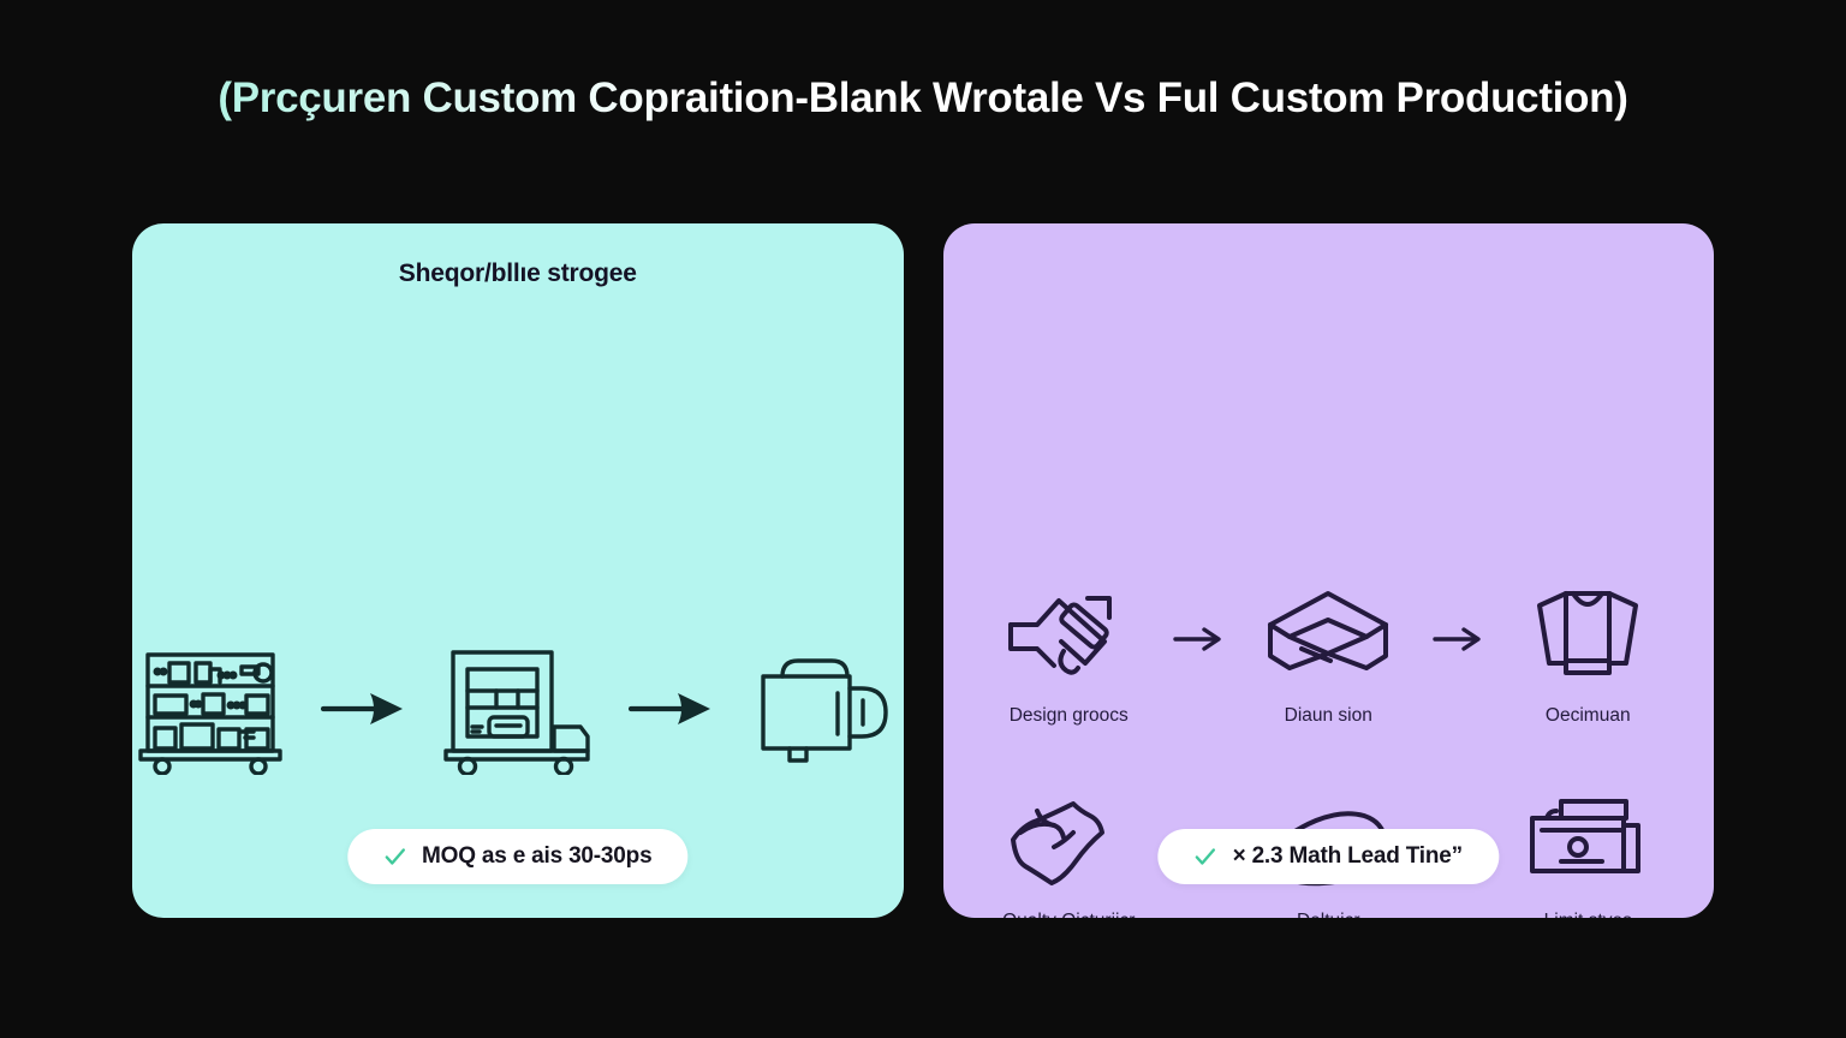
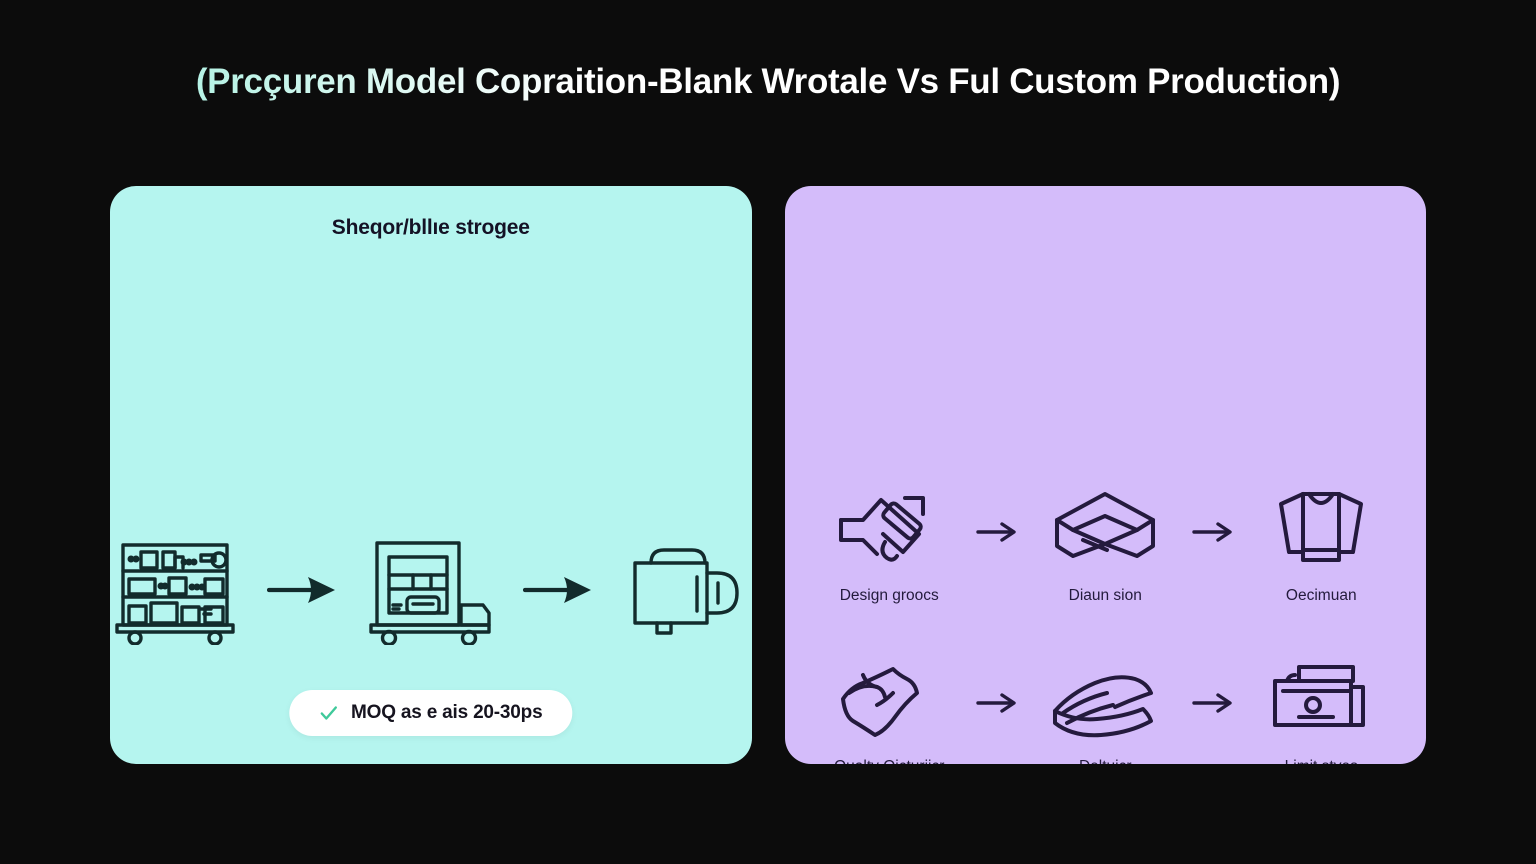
- (Prcçuren Custom Copraition-Blank Wrotale Vs Ful Custom Production)
+ (Prcçuren Model Copraition-Blank Wrotale Vs Ful Custom Production)
  Sheqor/bllıe strogee
- MOQ as e ais 30-30ps
+ MOQ as e ais 20-30ps
  Design groocs
  Diaun sion
  Oecimuan
- × 2.3 Math Lead Tine”
